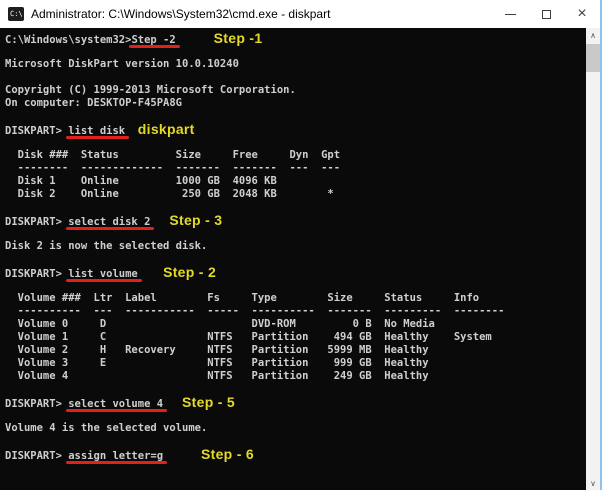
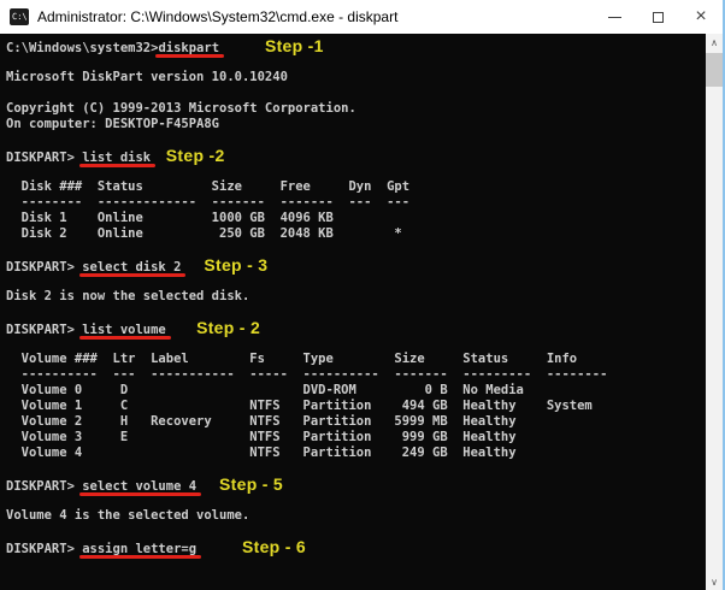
  C:\
  Administrator: C:\Windows\System32\cmd.exe - diskpart
  ×
- C:\Windows\system32>Step -2 Step -1
+ C:\Windows\system32>diskpart Step -1
  Microsoft DiskPart version 10.0.10240
  Copyright (C) 1999-2013 Microsoft Corporation.
  On computer: DESKTOP-F45PA8G
- DISKPART> list disk diskpart
+ DISKPART> list disk Step -2
  Disk ### Status Size Free Dyn Gpt
  -------- ------------- ------- ------- --- ---
  Disk 1 Online 1000 GB 4096 KB
  Disk 2 Online 250 GB 2048 KB *
  DISKPART> select disk 2 Step - 3
  Disk 2 is now the selected disk.
  DISKPART> list volume Step - 2
  Volume ### Ltr Label Fs Type Size Status Info
  ---------- --- ----------- ----- ---------- ------- --------- --------
  Volume 0 D DVD-ROM 0 B No Media
  Volume 1 C NTFS Partition 494 GB Healthy System
  Volume 2 H Recovery NTFS Partition 5999 MB Healthy
  Volume 3 E NTFS Partition 999 GB Healthy
  Volume 4 NTFS Partition 249 GB Healthy
  DISKPART> select volume 4 Step - 5
  Volume 4 is the selected volume.
  DISKPART> assign letter=g Step - 6
  ∧
  ∨
